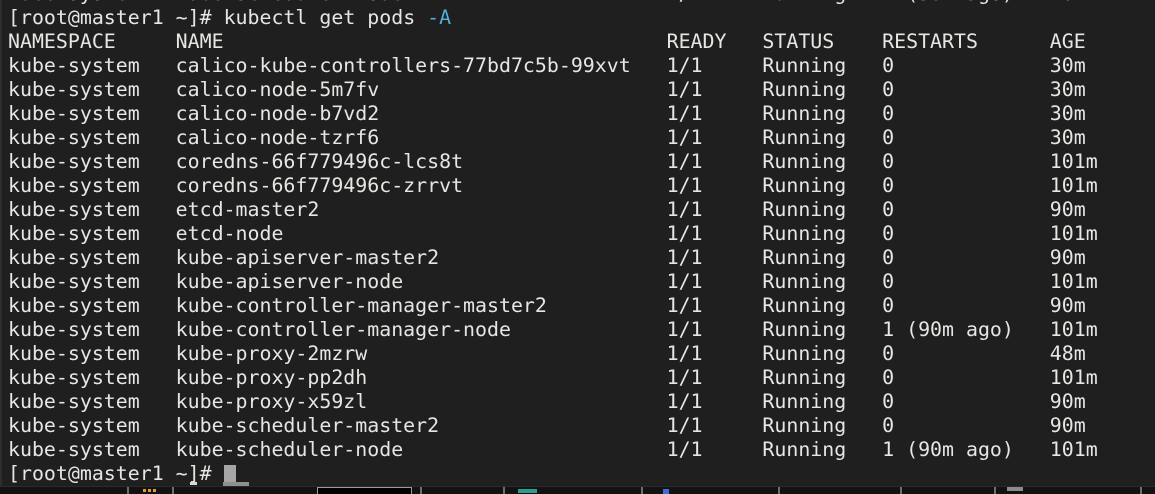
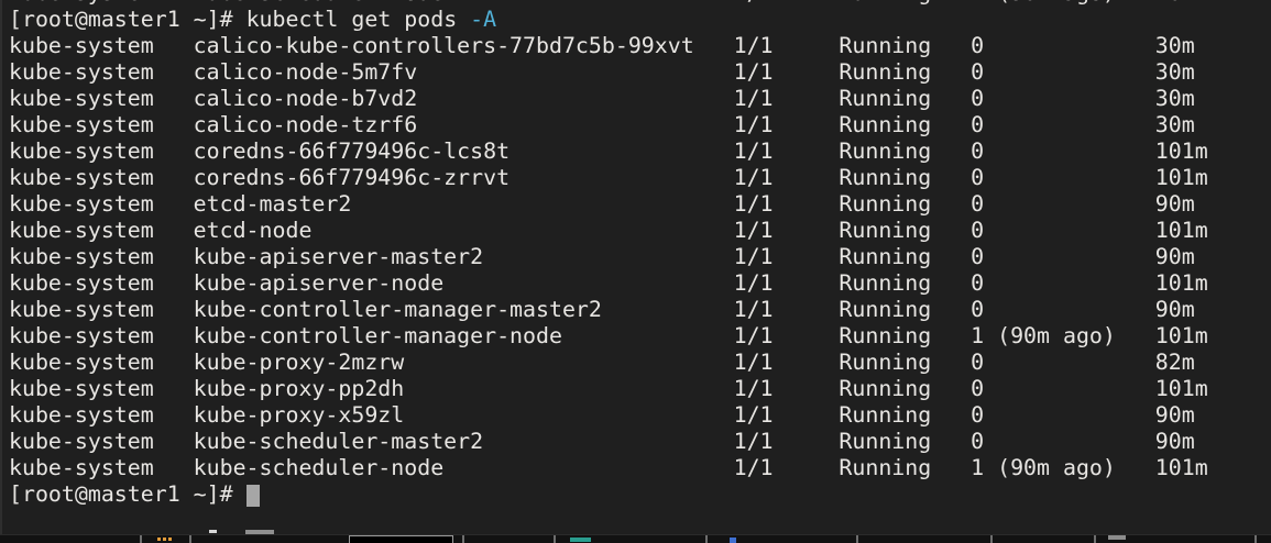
  [root@master1 ~]# kubectl get pods -A
- NAMESPACE
- NAME
- READY
- STATUS
- RESTARTS
- AGE
  kube-system
  calico-kube-controllers-77bd7c5b-99xvt
  1/1
  Running
  0
  30m
  kube-system
  calico-node-5m7fv
  1/1
  Running
  0
  30m
  kube-system
  calico-node-b7vd2
  1/1
  Running
  0
  30m
  kube-system
  calico-node-tzrf6
  1/1
  Running
  0
  30m
  kube-system
  coredns-66f779496c-lcs8t
  1/1
  Running
  0
  101m
  kube-system
  coredns-66f779496c-zrrvt
  1/1
  Running
  0
  101m
  kube-system
  etcd-master2
  1/1
  Running
  0
  90m
  kube-system
  etcd-node
  1/1
  Running
  0
  101m
  kube-system
  kube-apiserver-master2
  1/1
  Running
  0
  90m
  kube-system
  kube-apiserver-node
  1/1
  Running
  0
  101m
  kube-system
  kube-controller-manager-master2
  1/1
  Running
  0
  90m
  kube-system
  kube-controller-manager-node
  1/1
  Running
  1 (90m ago)
  101m
  kube-system
  kube-proxy-2mzrw
  1/1
  Running
  0
- 48m
+ 82m
  kube-system
  kube-proxy-pp2dh
  1/1
  Running
  0
  101m
  kube-system
  kube-proxy-x59zl
  1/1
  Running
  0
  90m
  kube-system
  kube-scheduler-master2
  1/1
  Running
  0
  90m
  kube-system
  kube-scheduler-node
  1/1
  Running
  1 (90m ago)
  101m
  [root@master1 ~]#
